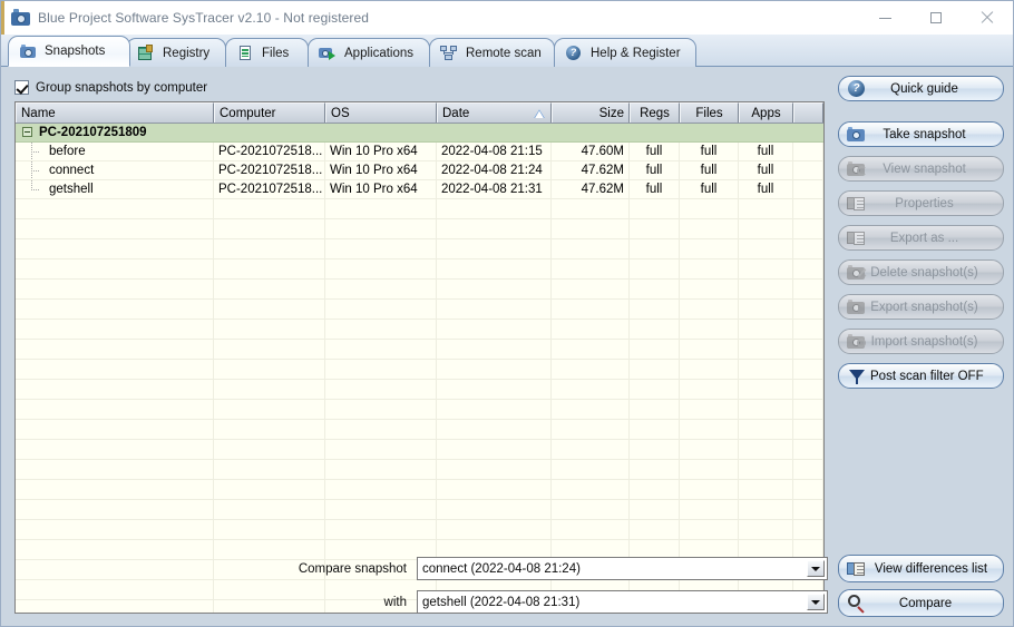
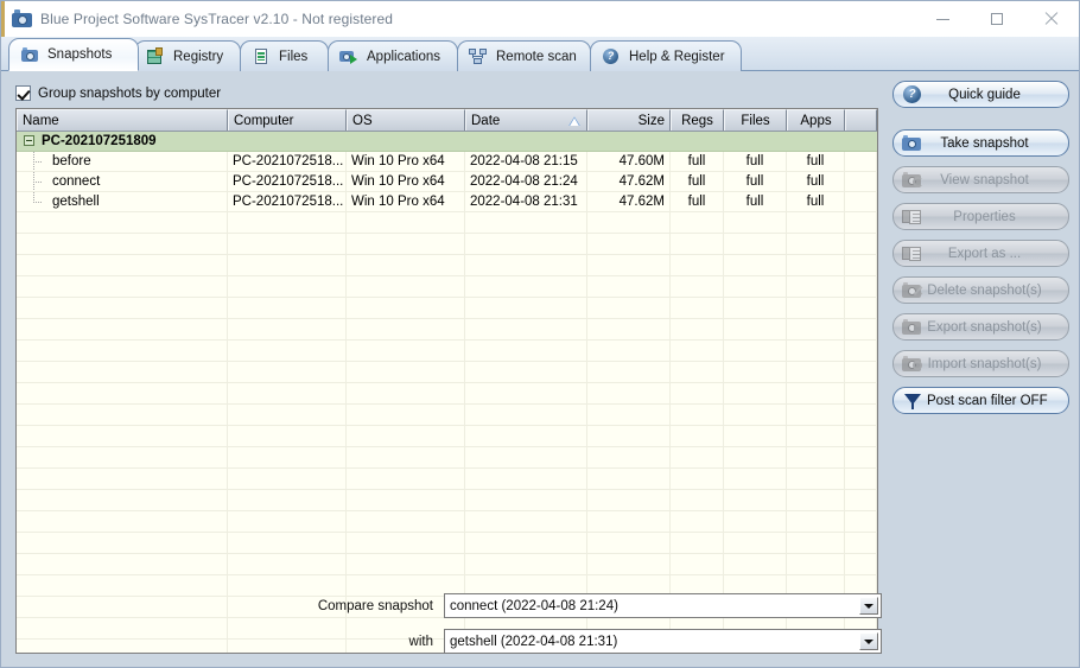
  Blue Project Software SysTracer v2.10 - Not registered
  Snapshots
  Registry
  Files
  Applications
  Remote scan
  ?
  Help & Register
  Group snapshots by computer
  Name
  Computer
  OS
  Date
  Size
  Regs
  Files
  Apps
  PC-202107251809
  before
  PC-2021072518...
  Win 10 Pro x64
  2022-04-08 21:15
  47.60M
  full
  full
  full
  connect
  PC-2021072518...
  Win 10 Pro x64
  2022-04-08 21:24
  47.62M
  full
  full
  full
  getshell
  PC-2021072518...
  Win 10 Pro x64
  2022-04-08 21:31
  47.62M
  full
  full
  full
  ?
  Quick guide
  Take snapshot
  View snapshot
  Properties
  Export as ...
  Delete snapshot(s)
  Export snapshot(s)
  Import snapshot(s)
  Post scan filter OFF
  Compare snapshot
  connect (2022-04-08 21:24)
  with
  getshell (2022-04-08 21:31)
- View differences list
- Compare
